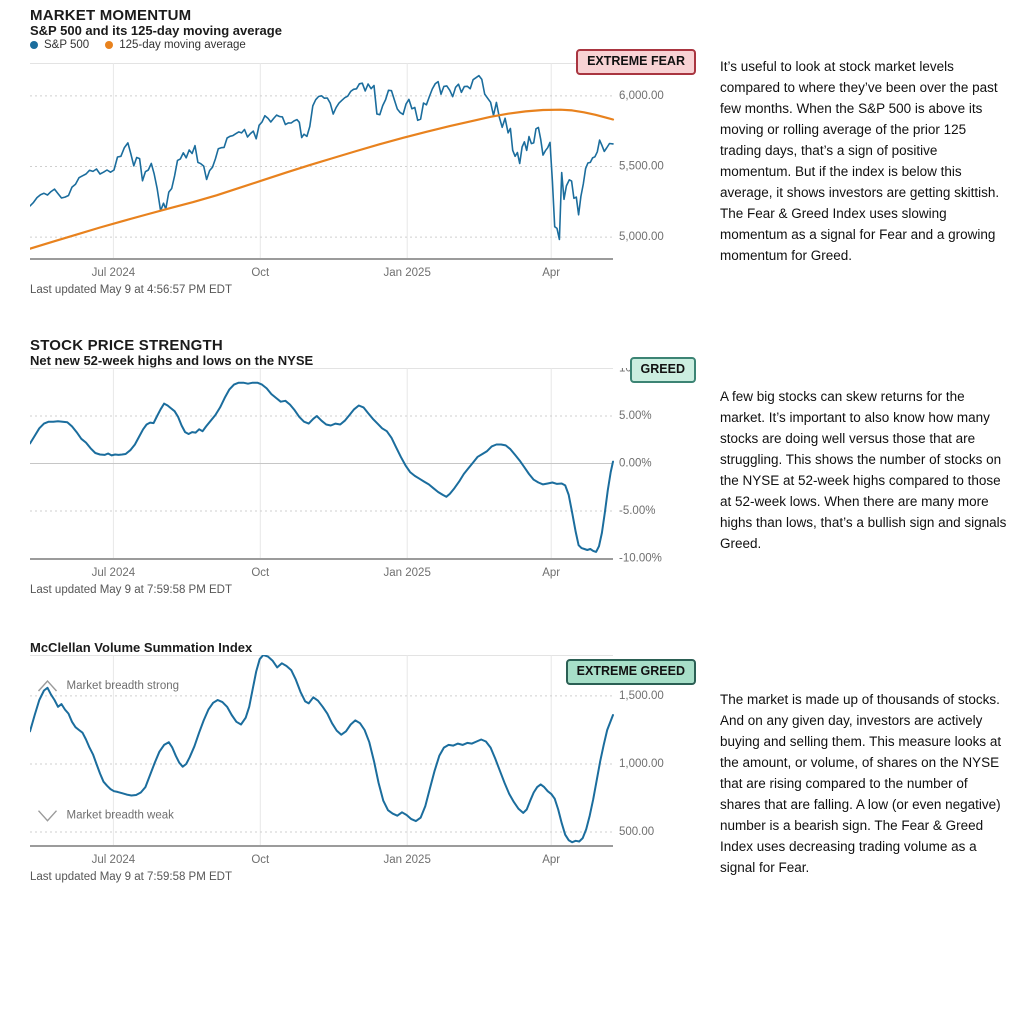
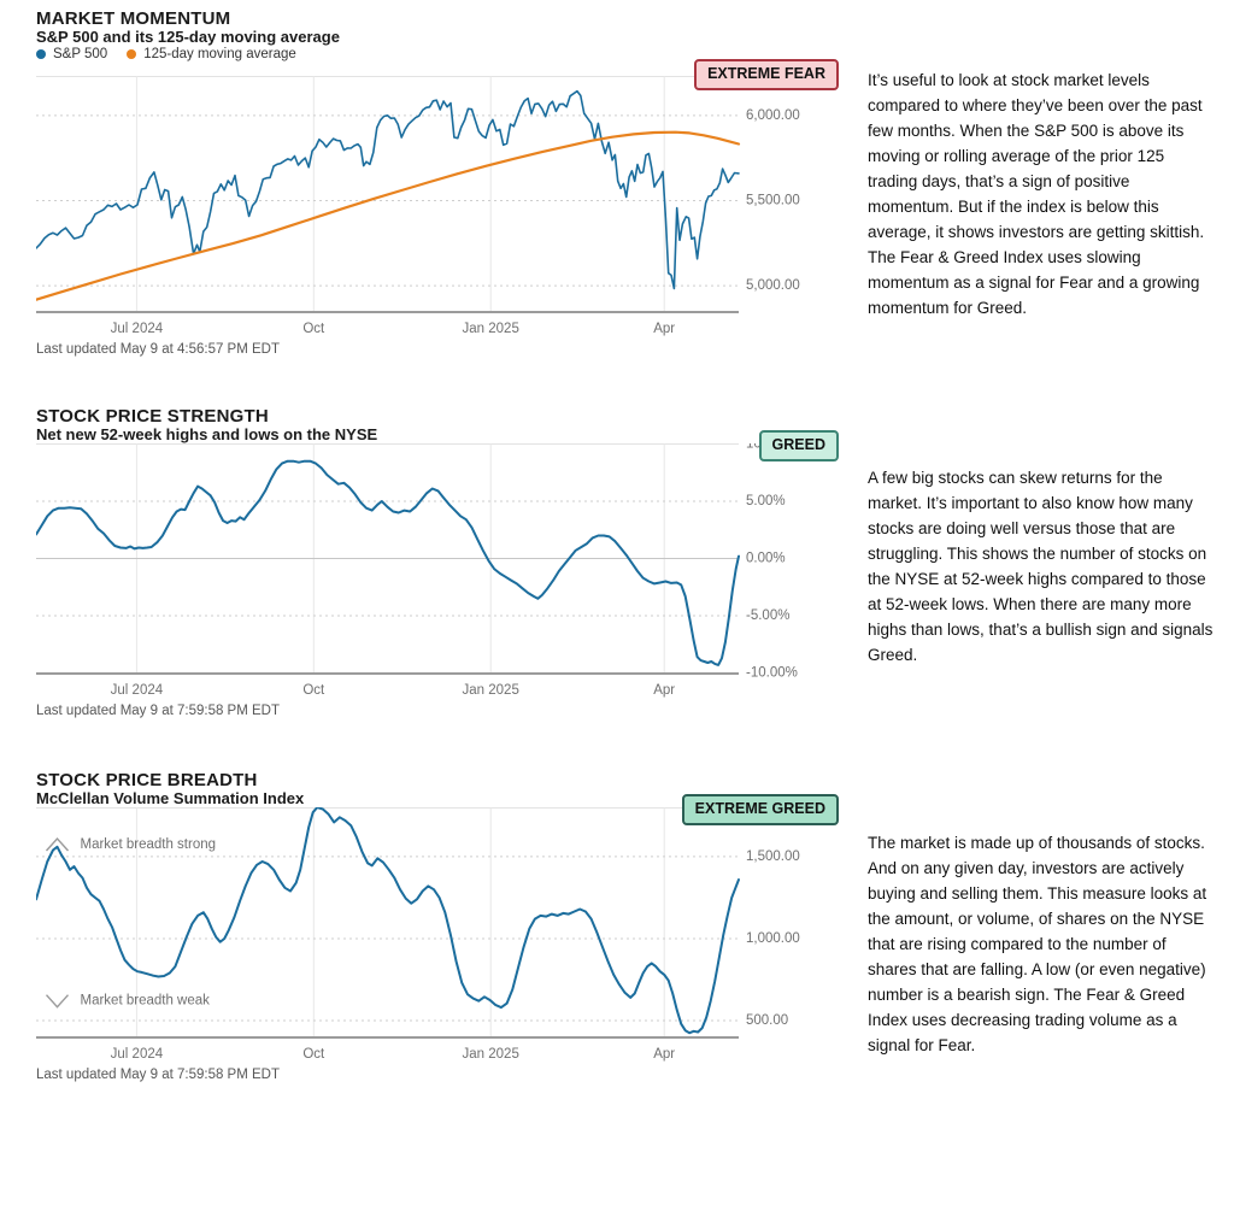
  MARKET MOMENTUM
  EXTREME FEAR
  S&P 500 and its 125-day moving average
  S&P 500
  125-day moving average
  6,000.00
  5,500.00
  5,000.00
  Jul 2024
  Oct
  Jan 2025
  Apr
  Last updated May 9 at 4:56:57 PM EDT
  It’s useful to look at stock market levels compared to where they’ve been over the past few months. When the S&P 500 is above its moving or rolling average of the prior 125 trading days, that’s a sign of positive momentum. But if the index is below this average, it shows investors are getting skittish. The Fear & Greed Index uses slowing momentum as a signal for Fear and a growing momentum for Greed.
  STOCK PRICE STRENGTH
  GREED
  Net new 52-week highs and lows on the NYSE
  5.00%
  0.00%
  -5.00%
  -10.00%
  Jul 2024
  Oct
  Jan 2025
  Apr
  Last updated May 9 at 7:59:58 PM EDT
  A few big stocks can skew returns for the market. It’s important to also know how many stocks are doing well versus those that are struggling. This shows the number of stocks on the NYSE at 52-week highs compared to those at 52-week lows. When there are many more highs than lows, that’s a bullish sign and signals Greed.
+ STOCK PRICE BREADTH
  EXTREME GREED
  McClellan Volume Summation Index
  1,500.00
  1,000.00
  500.00
  Jul 2024
  Oct
  Jan 2025
  Apr
  Market breadth strong
  Market breadth weak
  Last updated May 9 at 7:59:58 PM EDT
  The market is made up of thousands of stocks. And on any given day, investors are actively buying and selling them. This measure looks at the amount, or volume, of shares on the NYSE that are rising compared to the number of shares that are falling. A low (or even negative) number is a bearish sign. The Fear & Greed Index uses decreasing trading volume as a signal for Fear.
